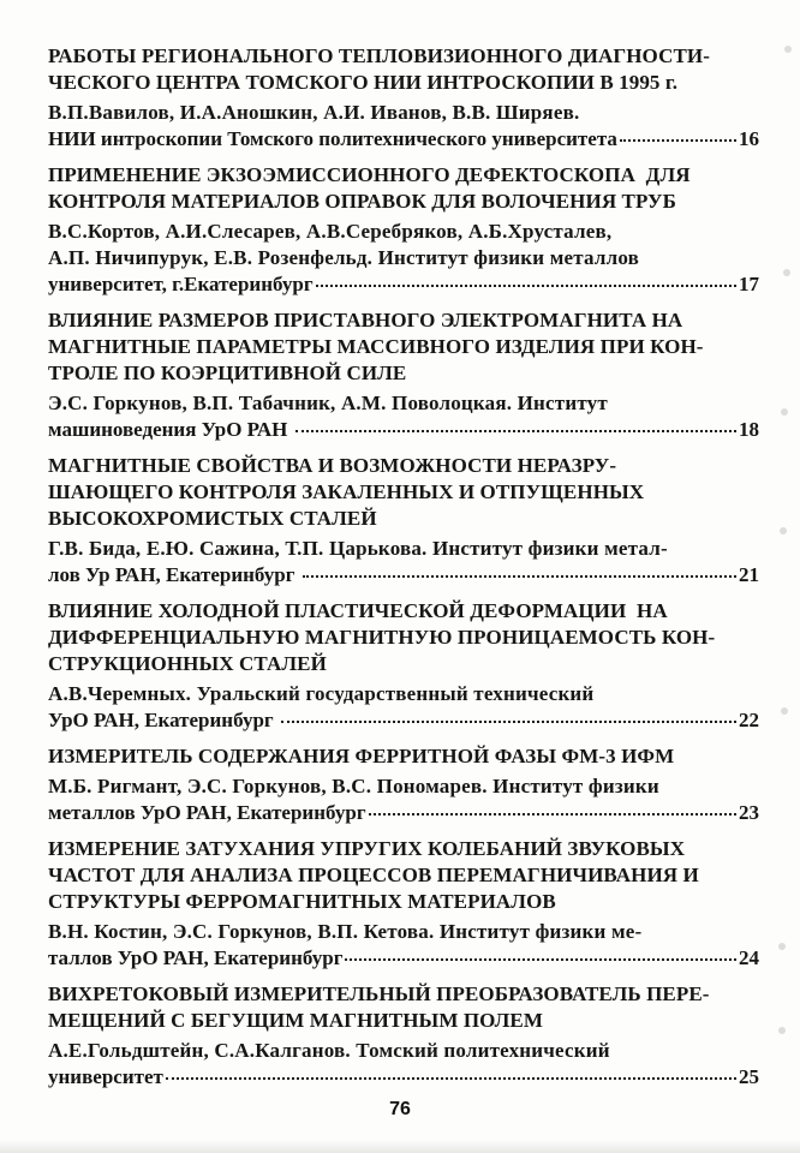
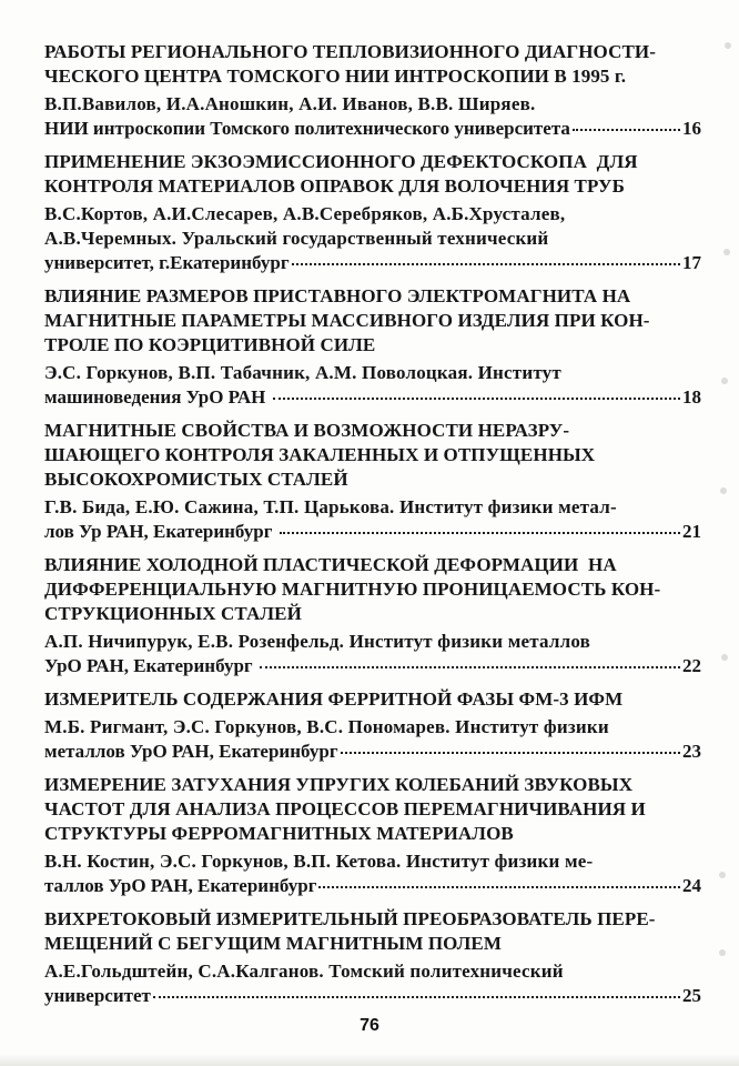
  РАБОТЫ РЕГИОНАЛЬНОГО ТЕПЛОВИЗИОННОГО ДИАГНОСТИ-
  ЧЕСКОГО ЦЕНТРА ТОМСКОГО НИИ ИНТРОСКОПИИ В 1995 г.
  В.П.Вавилов, И.А.Аношкин, А.И. Иванов, В.В. Ширяев.
  НИИ интроскопии Томского политехнического университета
  16
  ПРИМЕНЕНИЕ ЭКЗОЭМИССИОННОГО ДЕФЕКТОСКОПА ДЛЯ
  КОНТРОЛЯ МАТЕРИАЛОВ ОПРАВОК ДЛЯ ВОЛОЧЕНИЯ ТРУБ
  В.С.Кортов, А.И.Слесарев, А.В.Серебряков, А.Б.Хрусталев,
- А.П. Ничипурук, Е.В. Розенфельд. Институт физики металлов
+ А.В.Черемных. Уральский государственный технический
  университет, г.Екатеринбург
  17
  ВЛИЯНИЕ РАЗМЕРОВ ПРИСТАВНОГО ЭЛЕКТРОМАГНИТА НА
  МАГНИТНЫЕ ПАРАМЕТРЫ МАССИВНОГО ИЗДЕЛИЯ ПРИ КОН-
  ТРОЛЕ ПО КОЭРЦИТИВНОЙ СИЛЕ
  Э.С. Горкунов, В.П. Табачник, А.М. Поволоцкая. Институт
  машиноведения УрО РАН
  18
  МАГНИТНЫЕ СВОЙСТВА И ВОЗМОЖНОСТИ НЕРАЗРУ-
  ШАЮЩЕГО КОНТРОЛЯ ЗАКАЛЕННЫХ И ОТПУЩЕННЫХ
  ВЫСОКОХРОМИСТЫХ СТАЛЕЙ
  Г.В. Бида, Е.Ю. Сажина, Т.П. Царькова. Институт физики метал-
  лов Ур РАН, Екатеринбург
  21
  ВЛИЯНИЕ ХОЛОДНОЙ ПЛАСТИЧЕСКОЙ ДЕФОРМАЦИИ НА
  ДИФФЕРЕНЦИАЛЬНУЮ МАГНИТНУЮ ПРОНИЦАЕМОСТЬ КОН-
  СТРУКЦИОННЫХ СТАЛЕЙ
- А.В.Черемных. Уральский государственный технический
+ А.П. Ничипурук, Е.В. Розенфельд. Институт физики металлов
  УрО РАН, Екатеринбург
  22
  ИЗМЕРИТЕЛЬ СОДЕРЖАНИЯ ФЕРРИТНОЙ ФАЗЫ ФМ-3 ИФМ
  М.Б. Ригмант, Э.С. Горкунов, В.С. Пономарев. Институт физики
  металлов УрО РАН, Екатеринбург
  23
  ИЗМЕРЕНИЕ ЗАТУХАНИЯ УПРУГИХ КОЛЕБАНИЙ ЗВУКОВЫХ
  ЧАСТОТ ДЛЯ АНАЛИЗА ПРОЦЕССОВ ПЕРЕМАГНИЧИВАНИЯ И
  СТРУКТУРЫ ФЕРРОМАГНИТНЫХ МАТЕРИАЛОВ
  В.Н. Костин, Э.С. Горкунов, В.П. Кетова. Институт физики ме-
  таллов УрО РАН, Екатеринбург
  24
  ВИХРЕТОКОВЫЙ ИЗМЕРИТЕЛЬНЫЙ ПРЕОБРАЗОВАТЕЛЬ ПЕРЕ-
  МЕЩЕНИЙ С БЕГУЩИМ МАГНИТНЫМ ПОЛЕМ
  А.Е.Гольдштейн, С.А.Калганов. Томский политехнический
  университет
  25
  76
